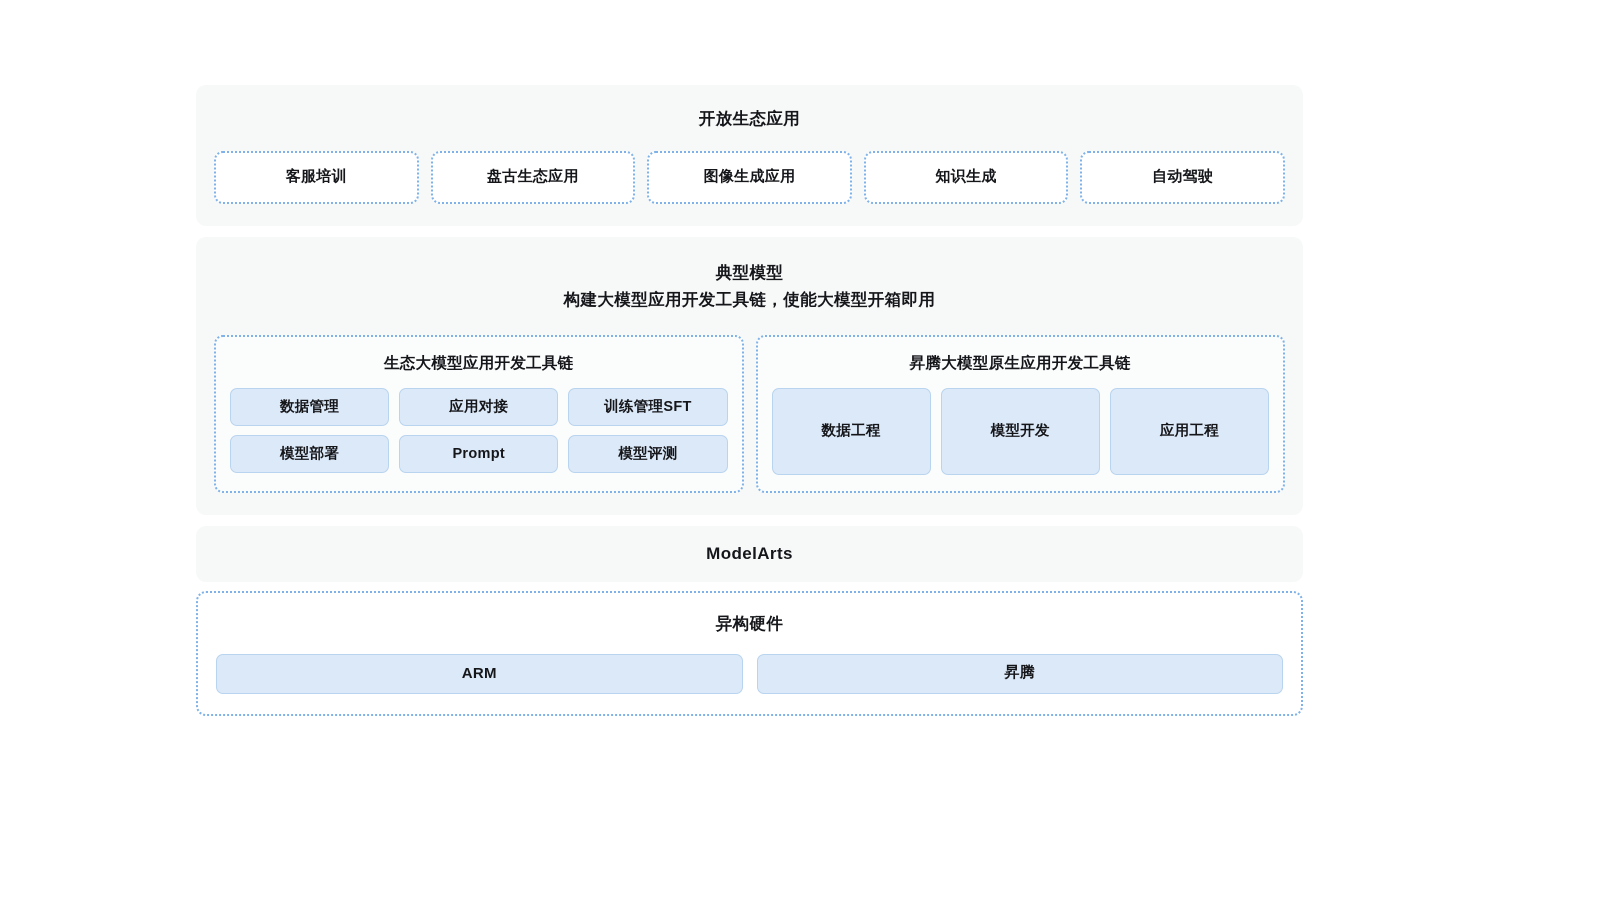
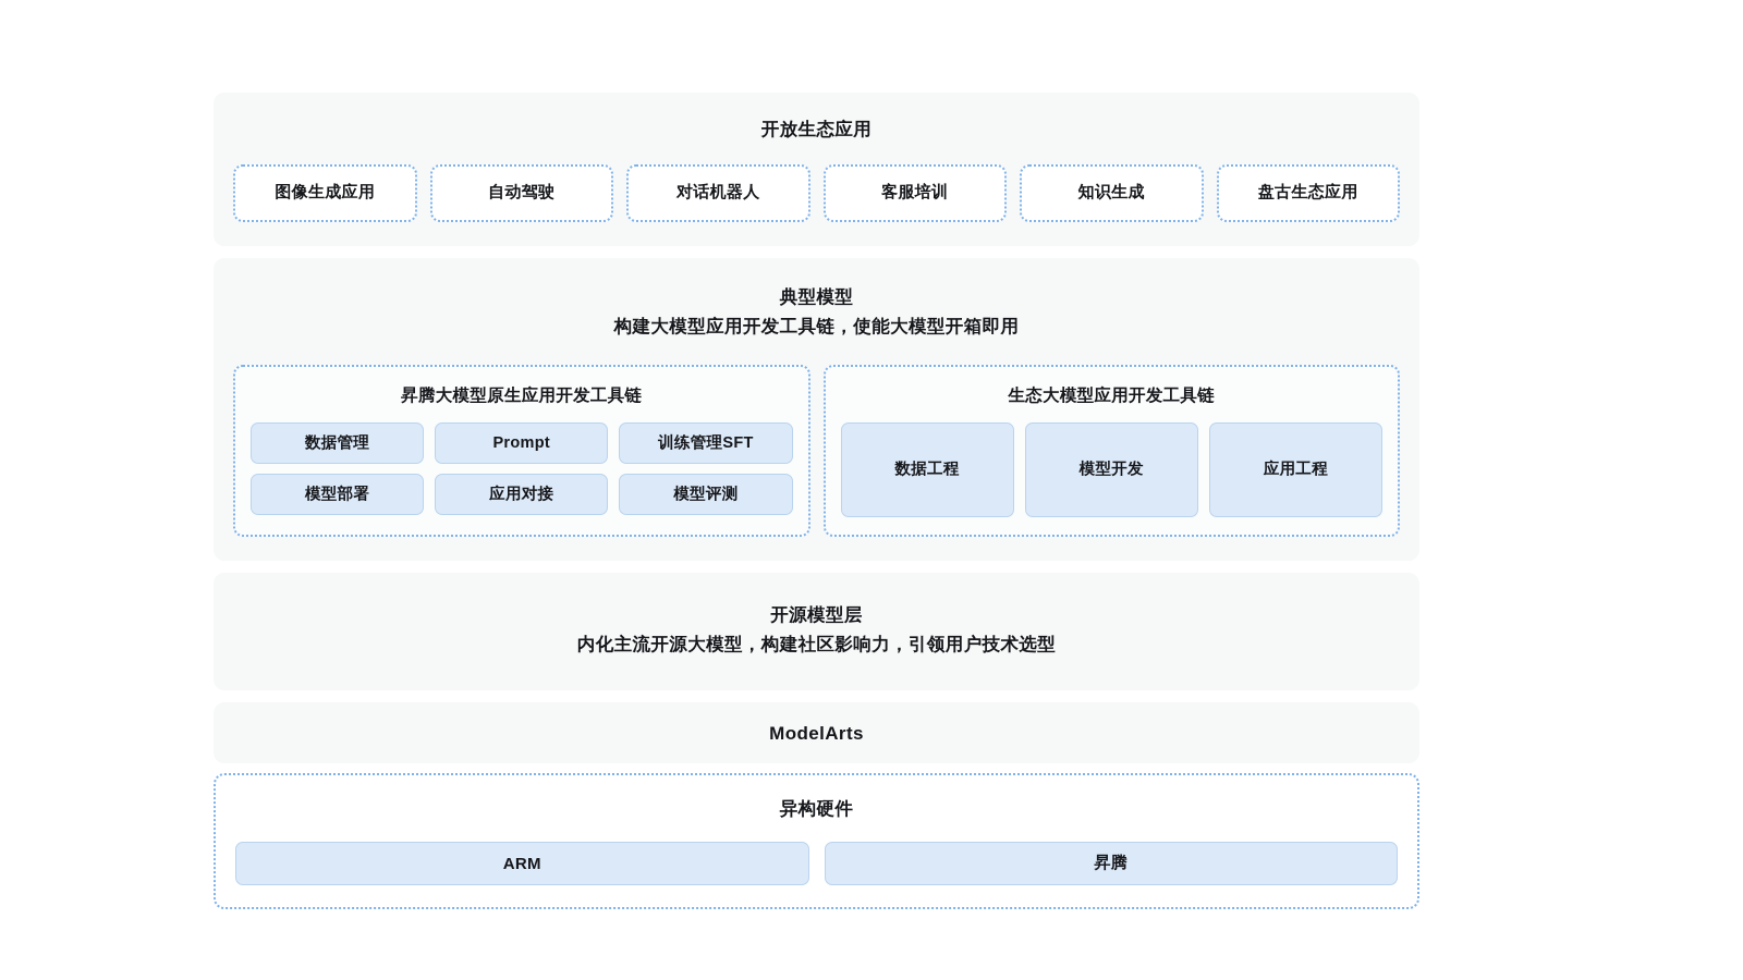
  开放生态应用
- 客服培训
+ 图像生成应用
- 盘古生态应用
+ 自动驾驶
+ 对话机器人
- 图像生成应用
+ 客服培训
  知识生成
- 自动驾驶
+ 盘古生态应用
  典型模型
  构建大模型应用开发工具链，使能大模型开箱即用
- 生态大模型应用开发工具链
+ 昇腾大模型原生应用开发工具链
  数据管理
- 应用对接
+ Prompt
  训练管理SFT
  模型部署
- Prompt
+ 应用对接
  模型评测
- 昇腾大模型原生应用开发工具链
+ 生态大模型应用开发工具链
  数据工程
  模型开发
  应用工程
+ 开源模型层
+ 内化主流开源大模型，构建社区影响力，引领用户技术选型
  ModelArts
  异构硬件
  ARM
  昇腾
